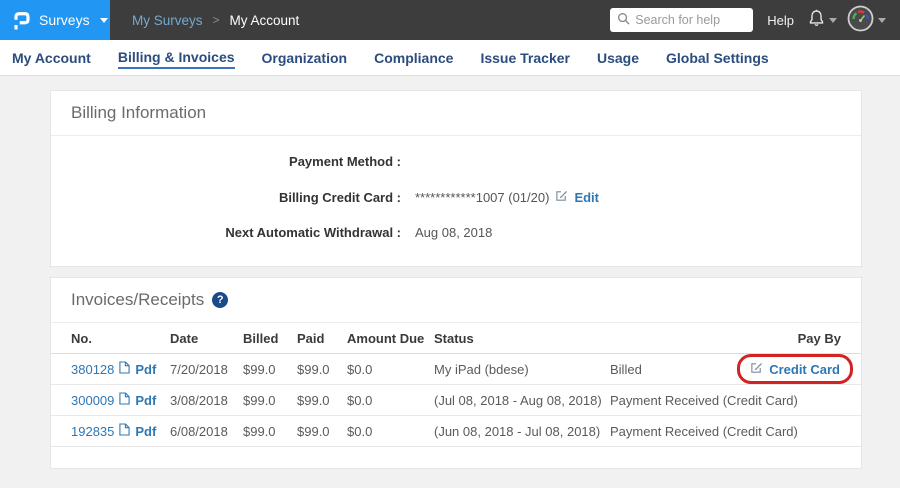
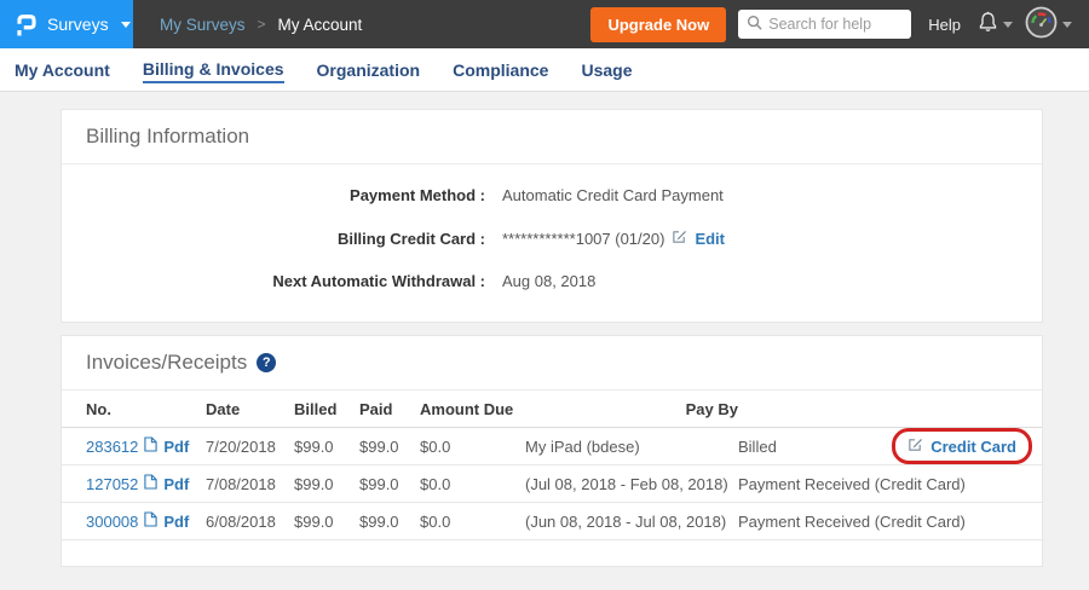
  Surveys
  My Surveys
  >
  My Account
+ Upgrade Now
  Search for help
  Help
  My Account
  Billing & Invoices
  Organization
  Compliance
- Issue Tracker
  Usage
- Global Settings
  Billing Information
  Payment Method :
+ Automatic Credit Card Payment
  Billing Credit Card :
  ************1007 (01/20)
  Edit
  Next Automatic Withdrawal :
  Aug 08, 2018
  Invoices/Receipts
  ?
  No.
  Date
  Billed
  Paid
  Amount Due
- Status
  Pay By
- 380128
+ 283612
  Pdf
  7/20/2018
  $99.0
  $99.0
  $0.0
  My iPad (bdese)
  Billed
  Credit Card
- 300009
+ 127052
  Pdf
- 3/08/2018
+ 7/08/2018
  $99.0
  $99.0
  $0.0
- (Jul 08, 2018 - Aug 08, 2018)
+ (Jul 08, 2018 - Feb 08, 2018)
  Payment Received (Credit Card)
- 192835
+ 300008
  Pdf
  6/08/2018
  $99.0
  $99.0
  $0.0
  (Jun 08, 2018 - Jul 08, 2018)
  Payment Received (Credit Card)
